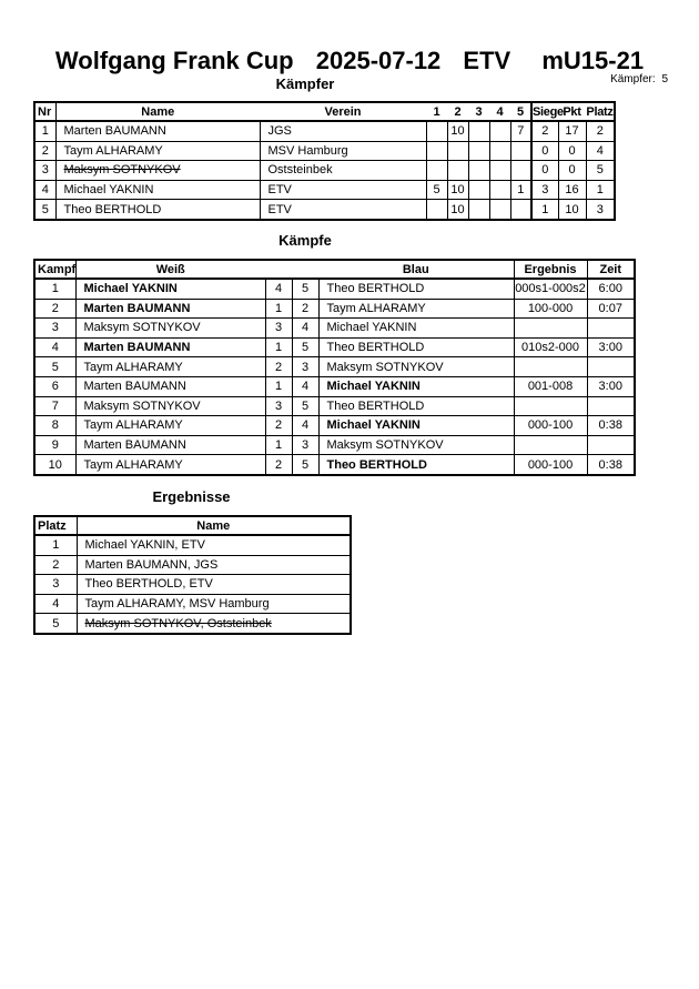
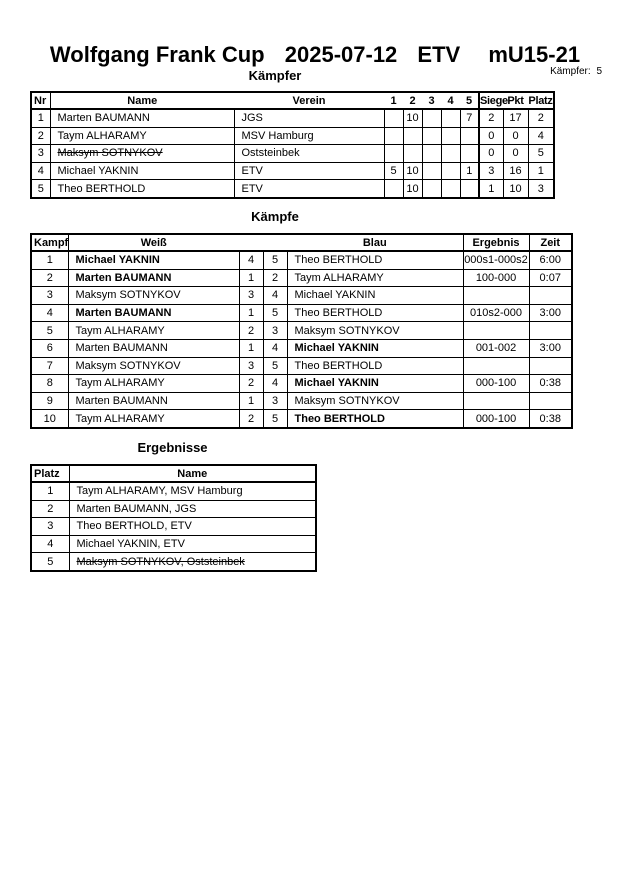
  Wolfgang Frank Cup 2025-07-12 ETV mU15-21
  Kämpfer: 5
  Kämpfer
  Nr	Name	Verein	1	2	3	4	5	Siege	Pkt	Platz
  1	Marten BAUMANN	JGS		10			7	2	17	2
  2	Taym ALHARAMY	MSV Hamburg						0	0	4
  3	Maksym SOTNYKOV	Oststeinbek						0	0	5
  4	Michael YAKNIN	ETV	5	10			1	3	16	1
  5	Theo BERTHOLD	ETV		10				1	10	3
  Kämpfe
  Kampf	Weiß			Blau	Ergebnis	Zeit
  1	Michael YAKNIN	4	5	Theo BERTHOLD	000s1-000s2	6:00
  2	Marten BAUMANN	1	2	Taym ALHARAMY	100-000	0:07
  3	Maksym SOTNYKOV	3	4	Michael YAKNIN
  4	Marten BAUMANN	1	5	Theo BERTHOLD	010s2-000	3:00
  5	Taym ALHARAMY	2	3	Maksym SOTNYKOV
- 6	Marten BAUMANN	1	4	Michael YAKNIN	001-008	3:00
+ 6	Marten BAUMANN	1	4	Michael YAKNIN	001-002	3:00
  7	Maksym SOTNYKOV	3	5	Theo BERTHOLD
  8	Taym ALHARAMY	2	4	Michael YAKNIN	000-100	0:38
  9	Marten BAUMANN	1	3	Maksym SOTNYKOV
  10	Taym ALHARAMY	2	5	Theo BERTHOLD	000-100	0:38
  Ergebnisse
  Platz	Name
- 1	Michael YAKNIN, ETV
+ 1	Taym ALHARAMY, MSV Hamburg
  2	Marten BAUMANN, JGS
  3	Theo BERTHOLD, ETV
- 4	Taym ALHARAMY, MSV Hamburg
+ 4	Michael YAKNIN, ETV
  5	Maksym SOTNYKOV, Oststeinbek
